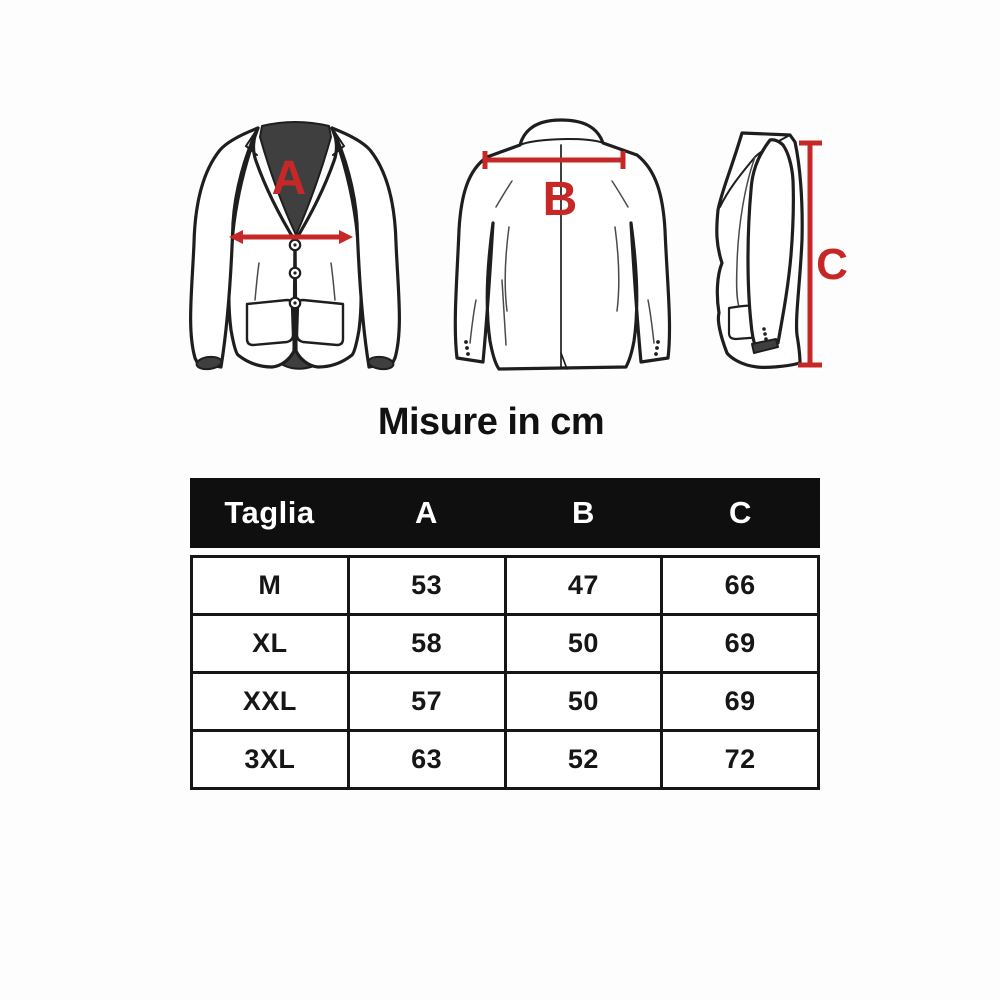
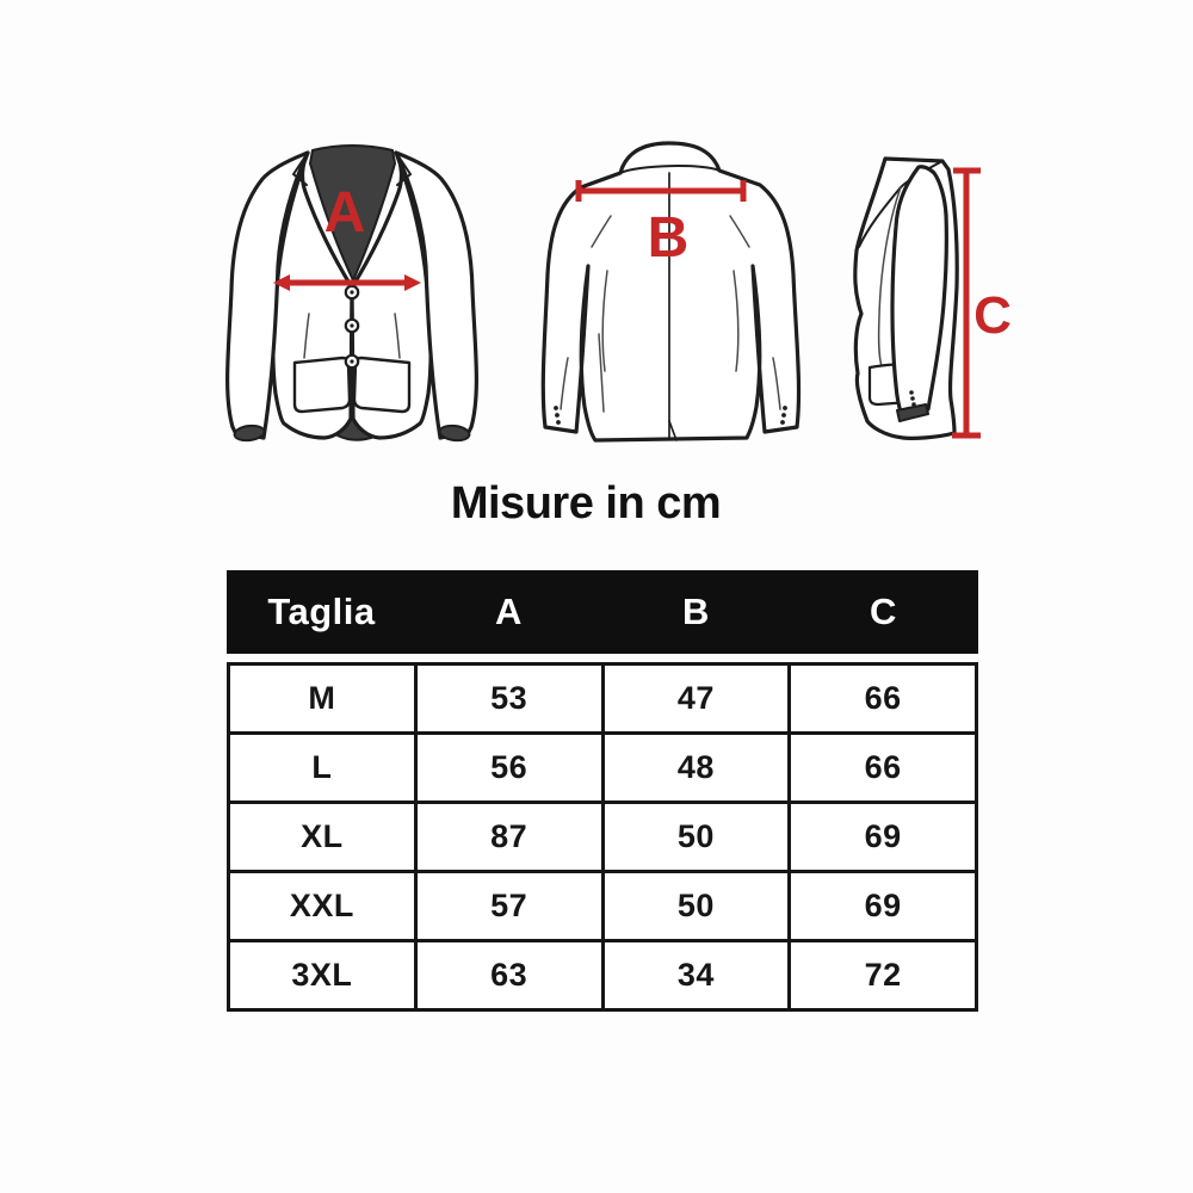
  A
  B
  C
  Misure in cm
  Taglia
  A
  B
  C
  M	53	47	66
+ L	56	48	66
- XL	58	50	69
+ XL	87	50	69
  XXL	57	50	69
- 3XL	63	52	72
+ 3XL	63	34	72
